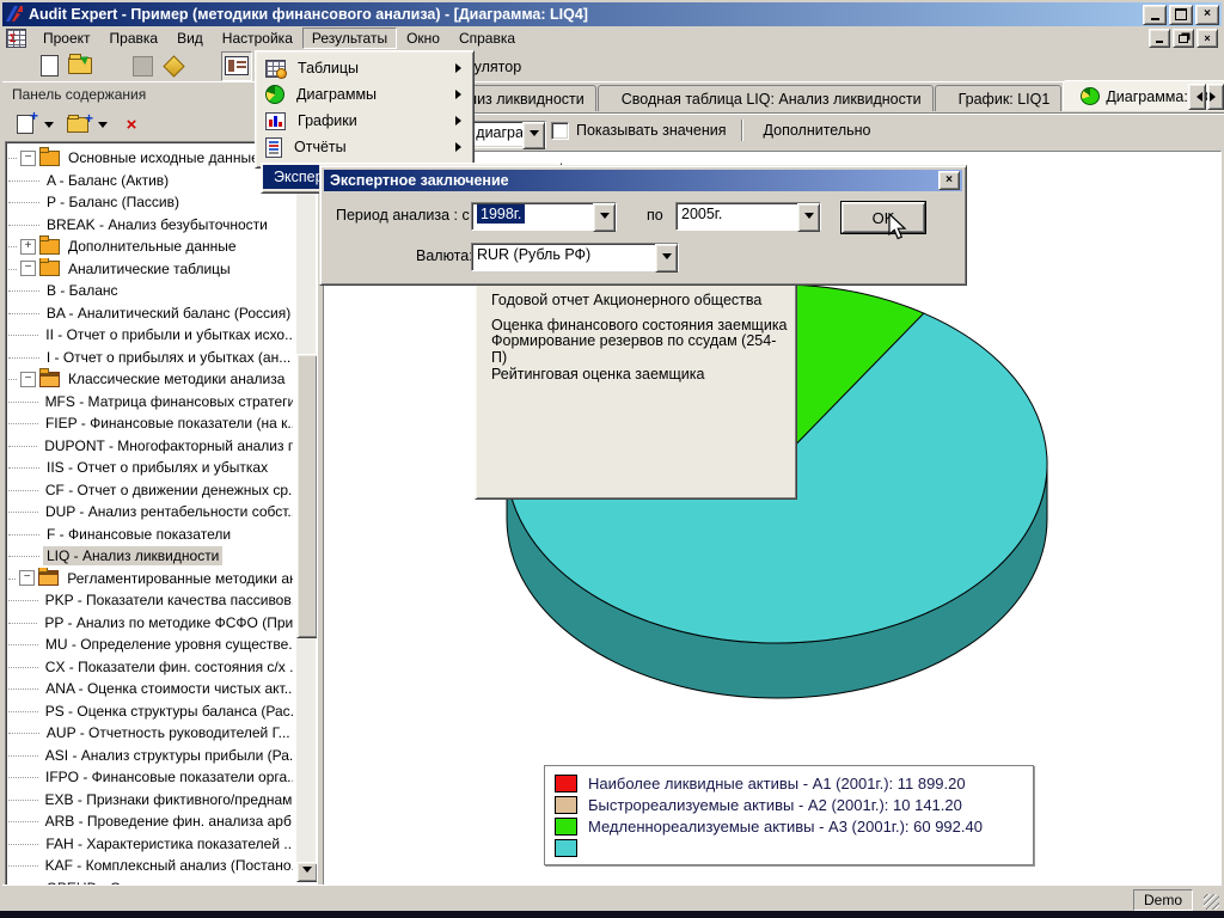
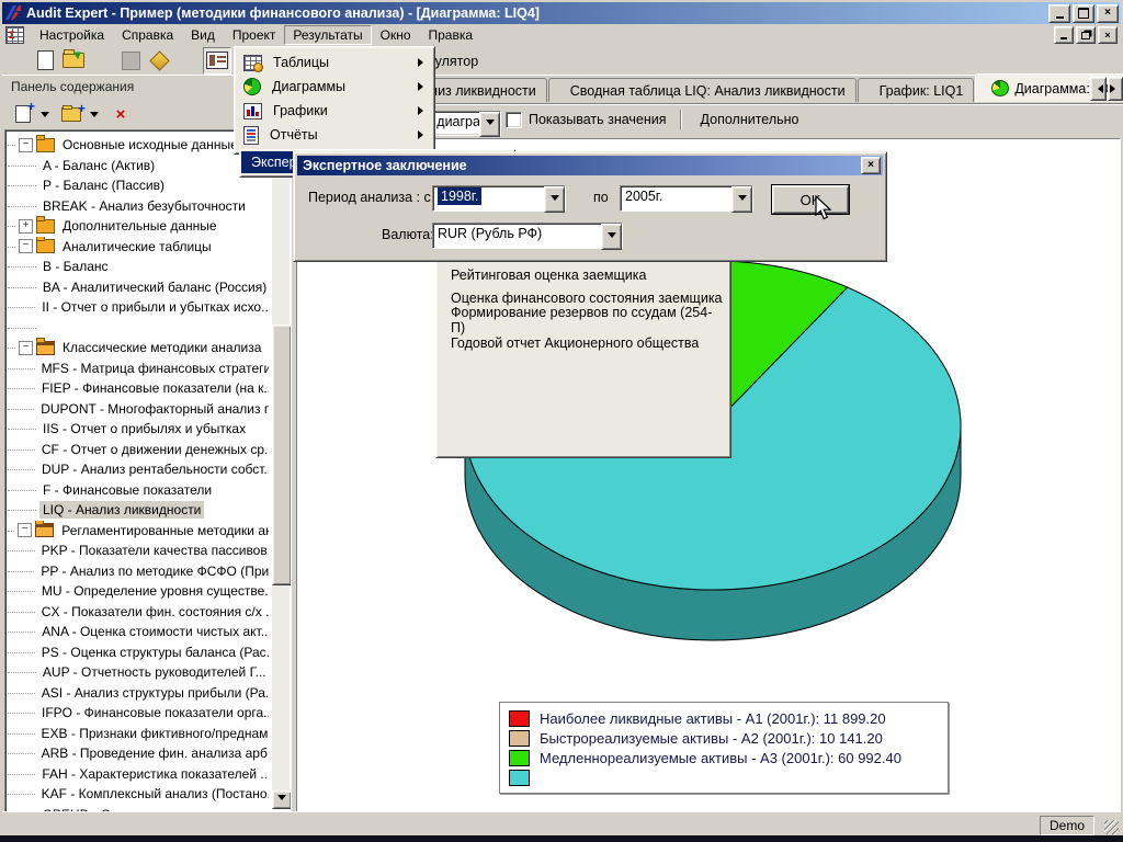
  Audit Expert - Пример (методики финансового анализа) - [Диаграмма: LIQ4]
  ×
- Проект
+ Настройка
- Правка
+ Справка
  Вид
- Настройка
+ Проект
  Результаты
  Окно
- Справка
+ Правка
  ×
  Панель содержания
  ×
  −
  Основные исходные данны
  A - Баланс (Актив)
  P - Баланс (Пассив)
  BREAK - Анализ безубыточности
  +
  Дополнительные данные
  −
  Аналитические таблицы
  B - Баланс
  BA - Аналитический баланс (Россия)
  II - Отчет о прибыли и убытках исхо..
- I - Отчет о прибылях и убытках (ан...
  −
  Классические методики анализа
  MFS - Матрица финансовых стратеги
  FIEP - Финансовые показатели (на к.
  DUPONT - Многофакторный анализ п
  IIS - Отчет о прибылях и убытках
  CF - Отчет о движении денежных ср.
  DUP - Анализ рентабельности собст.
  F - Финансовые показатели
  LIQ - Анализ ликвидности
  −
  Регламентированные методики а
  PKP - Показатели качества пассивов
  PP - Анализ по методике ФСФО (При
  MU - Определение уровня существе.
  CX - Показатели фин. состояния с/х .
  ANA - Оценка стоимости чистых акт..
  PS - Оценка структуры баланса (Рас.
  AUP - Отчетность руководителей Г...
  ASI - Анализ структуры прибыли (Ра.
  IFPO - Финансовые показатели орга.
  EXB - Признаки фиктивного/преднам
  ARB - Проведение фин. анализа арб
  FAH - Характеристика показателей ..
  KAF - Комплексный анализ (Постано
  Сводная таблица LIQ: Анализ ликвидности
  График: LIQ1
  Диаграмма:
  Показывать значения
  Дополнительно
  Наиболее ликвидные активы - А1 (2001г.): 11 899.20
  Быстрореализуемые активы - А2 (2001г.): 10 141.20
  Медленнореализуемые активы - А3 (2001г.): 60 992.40
  Таблицы
  Диаграммы
  Графики
  Отчёты
- Годовой отчет Акционерного общества
+ Рейтинговая оценка заемщика
  Оценка финансового состояния заемщика
  Формирование резервов по ссудам (254-П)
- Рейтинговая оценка заемщика
+ Годовой отчет Акционерного общества
  Экспертное заключение
  ×
  Период анализа : с
  1998г.
  по
  2005г.
  Валюта
  RUR (Рубль РФ)
  Demo
